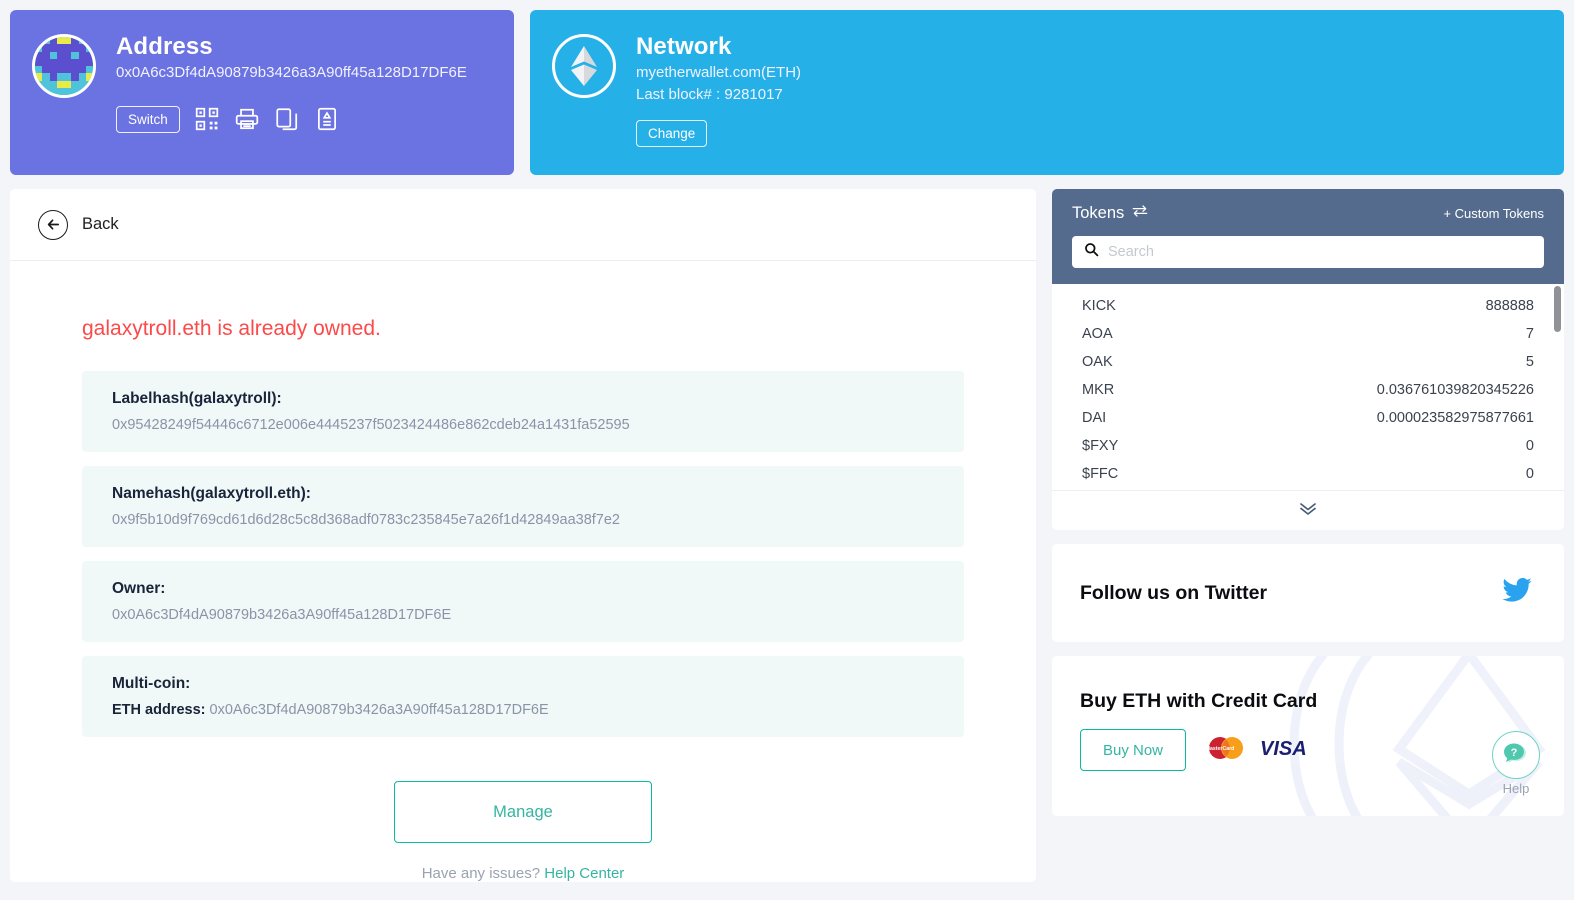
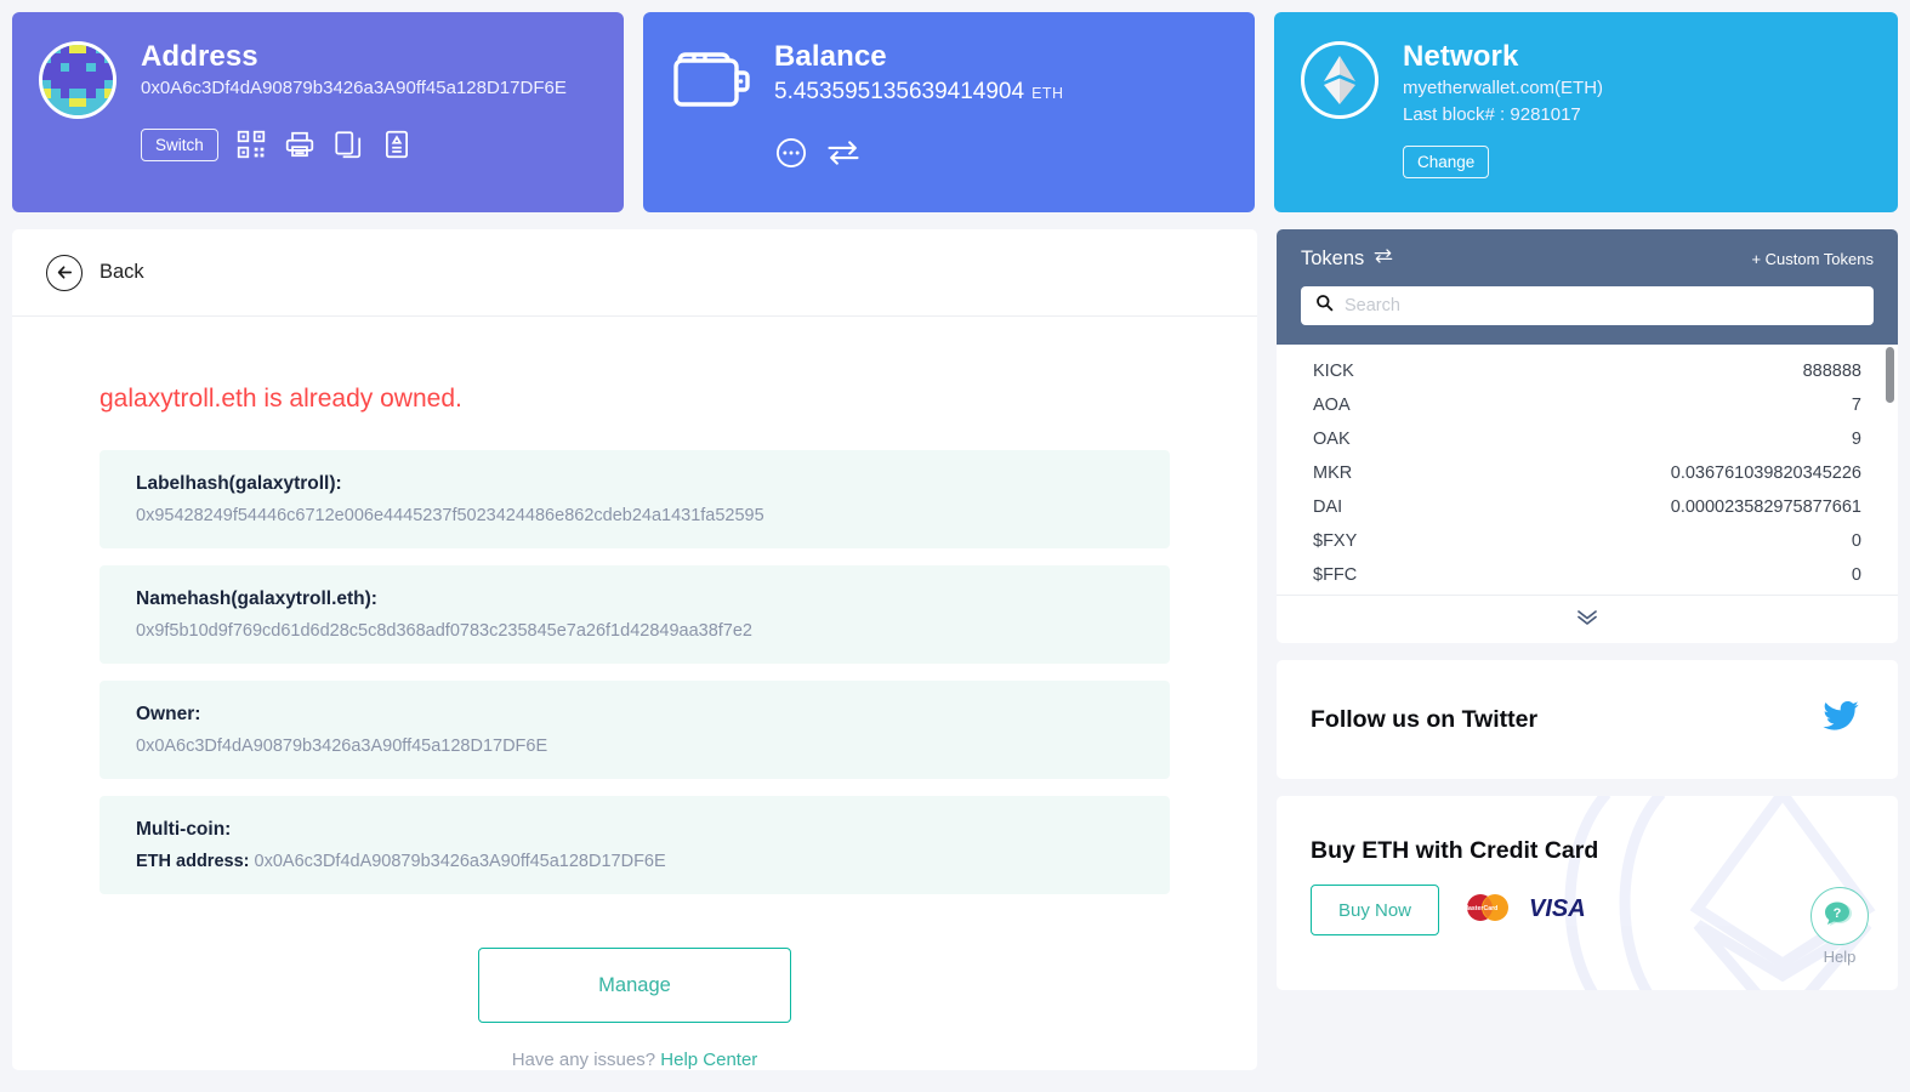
  Address
  0x0A6c3Df4dA90879b3426a3A90ff45a128D17DF6E
  Switch
+ Balance
+ 5.453595135639414904 ETH
  Network
  myetherwallet.com(ETH)
  Last block# : 9281017
  Change
  Back
  galaxytroll.eth is already owned.
  Labelhash(galaxytroll):
  0x95428249f54446c6712e006e4445237f5023424486e862cdeb24a1431fa52595
  Namehash(galaxytroll.eth):
  0x9f5b10d9f769cd61d6d28c5c8d368adf0783c235845e7a26f1d42849aa38f7e2
  Owner:
  0x0A6c3Df4dA90879b3426a3A90ff45a128D17DF6E
  Multi-coin:
  ETH address: 0x0A6c3Df4dA90879b3426a3A90ff45a128D17DF6E
  Manage
  Have any issues? Help Center
  Tokens
  + Custom Tokens
  Search
  KICK
  888888
  AOA
  7
  OAK
- 5
+ 9
  MKR
  0.036761039820345226
  DAI
  0.000023582975877661
  $FXY
  0
  $FFC
  0
  Follow us on Twitter
  Buy ETH with Credit Card
  Buy Now
  VISA
  ?
  Help
